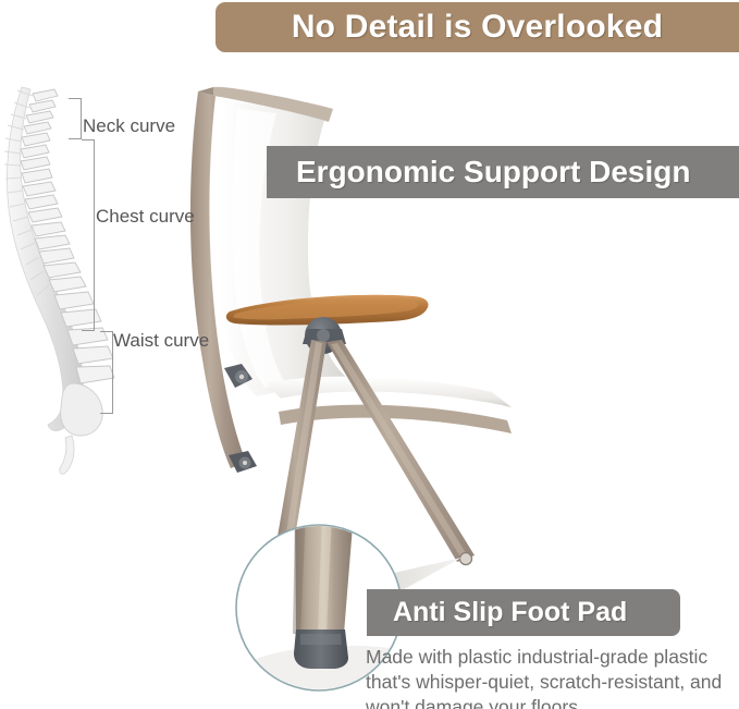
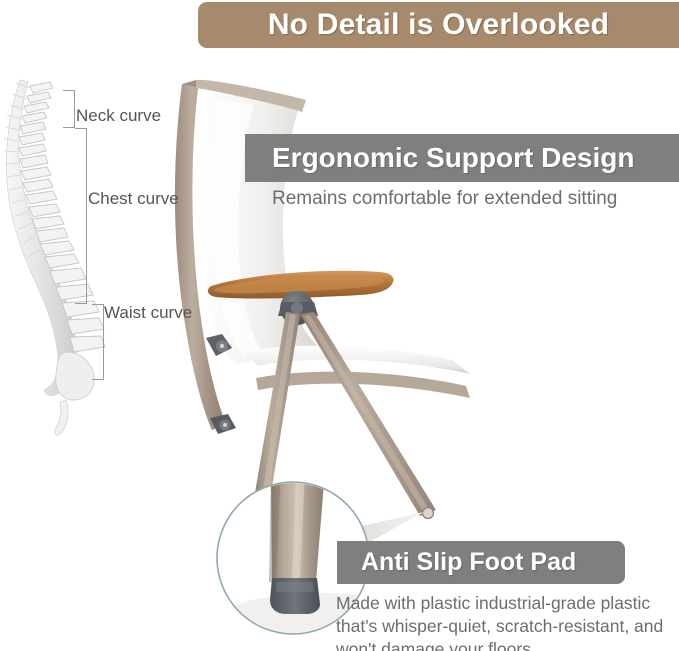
  No Detail is Overlooked
  Neck curve
  Chest curve
  Waist curve
  Ergonomic Support Design
+ Remains comfortable for extended sitting
  Anti Slip Foot Pad
  Made with plastic industrial-grade plastic that's whisper-quiet, scratch-resistant, and won't damage your floors.
